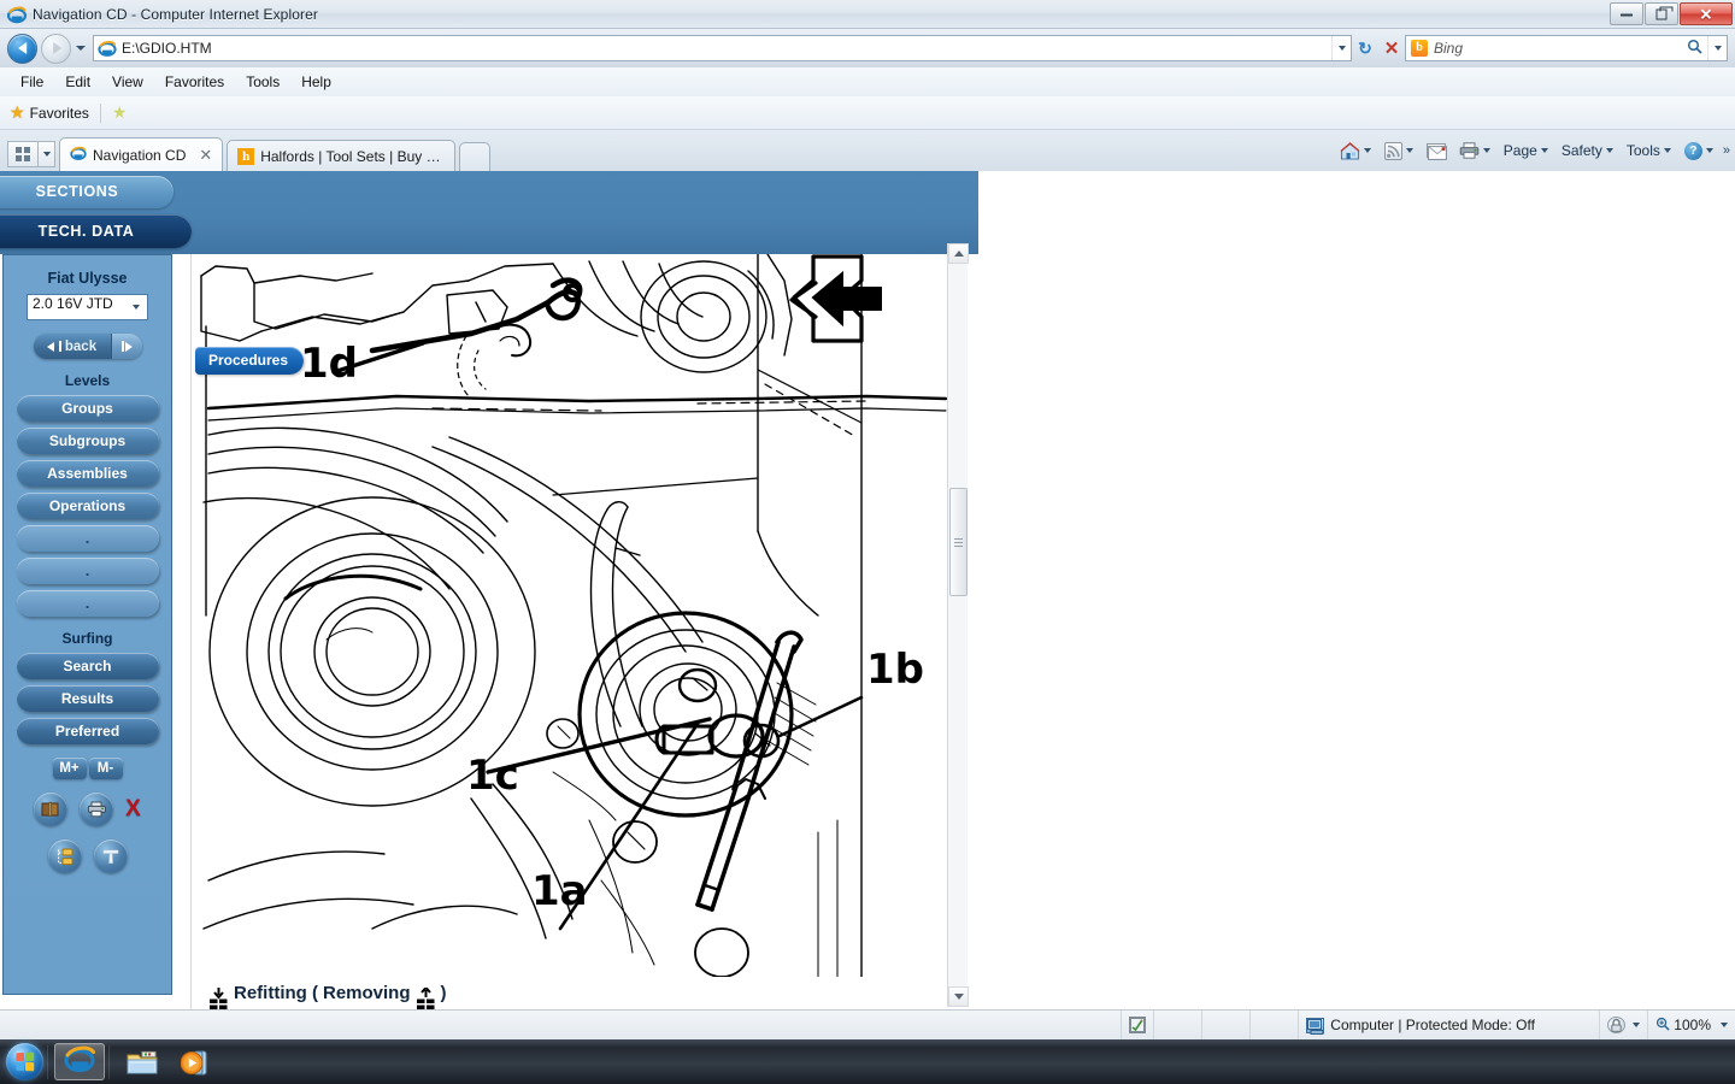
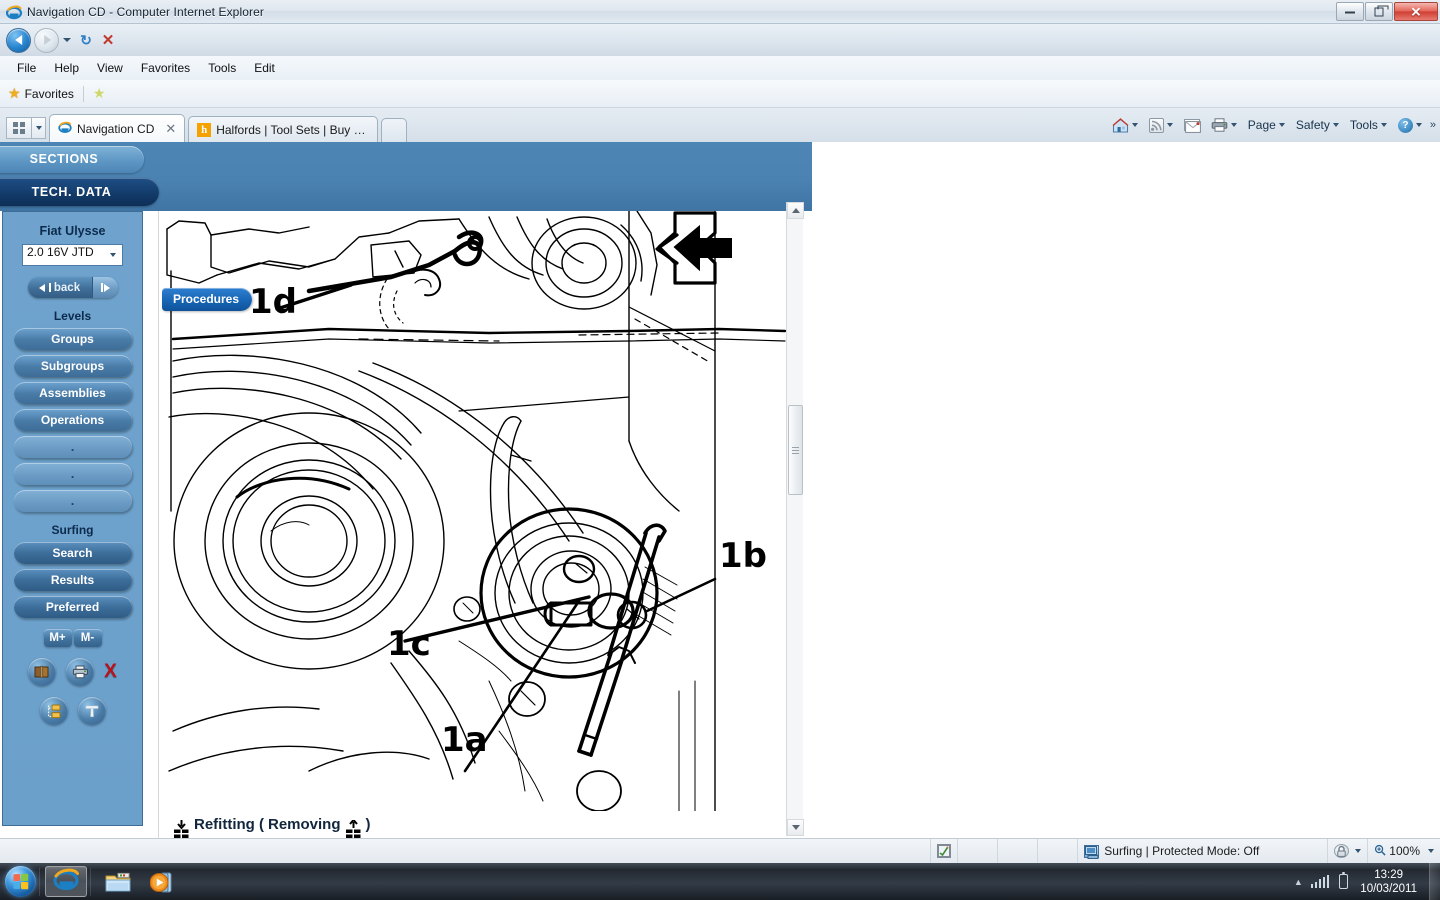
  Navigation CD - Computer Internet Explorer
  ✕
- E:\GDIO.HTM
  ↻
  ✕
- b
- Bing
  File
- Edit
+ Help
  View
  Favorites
  Tools
- Help
+ Edit
  ★
  Favorites
  ★
  Navigation CD
  ✕
  h
  Halfords | Tool Sets | Buy a...
  Page
  Safety
  Tools
  ?
  »
  SECTIONS
  TECH. DATA
  Procedures
  Fiat Ulysse
  2.0 16V JTD
  back
  Levels
  Groups
  Subgroups
  Assemblies
  Operations
  .
  .
  .
  Surfing
  Search
  Results
  Preferred
  M+
  M-
  X
  1d
  1b
  1c
  1a
  Refitting (
  Removing
  )
- Computer | Protected Mode: Off
+ Surfing | Protected Mode: Off
  100%
+ ▲
+ 13:29
+ 10/03/2011
